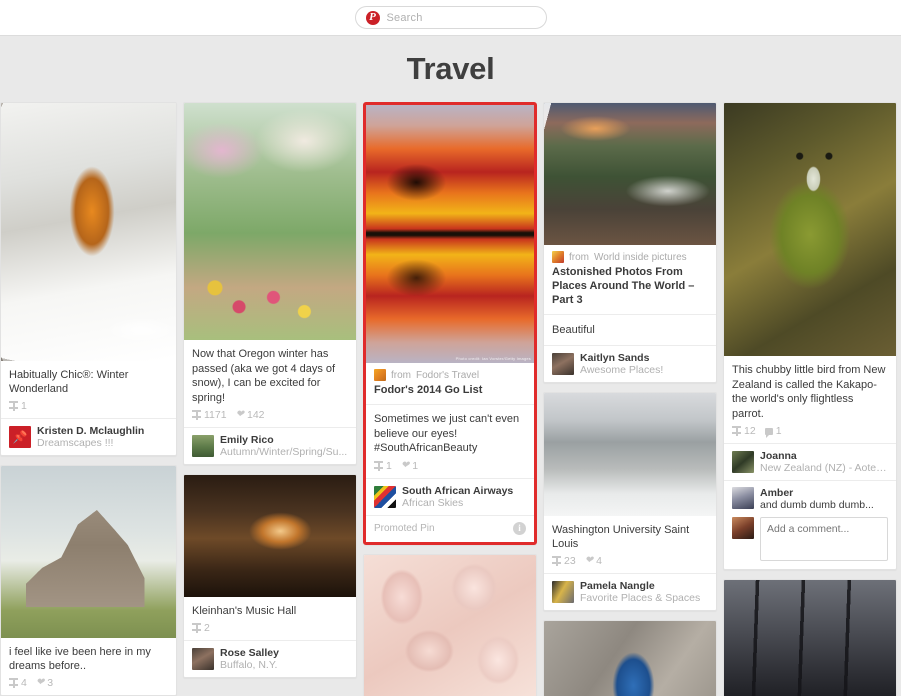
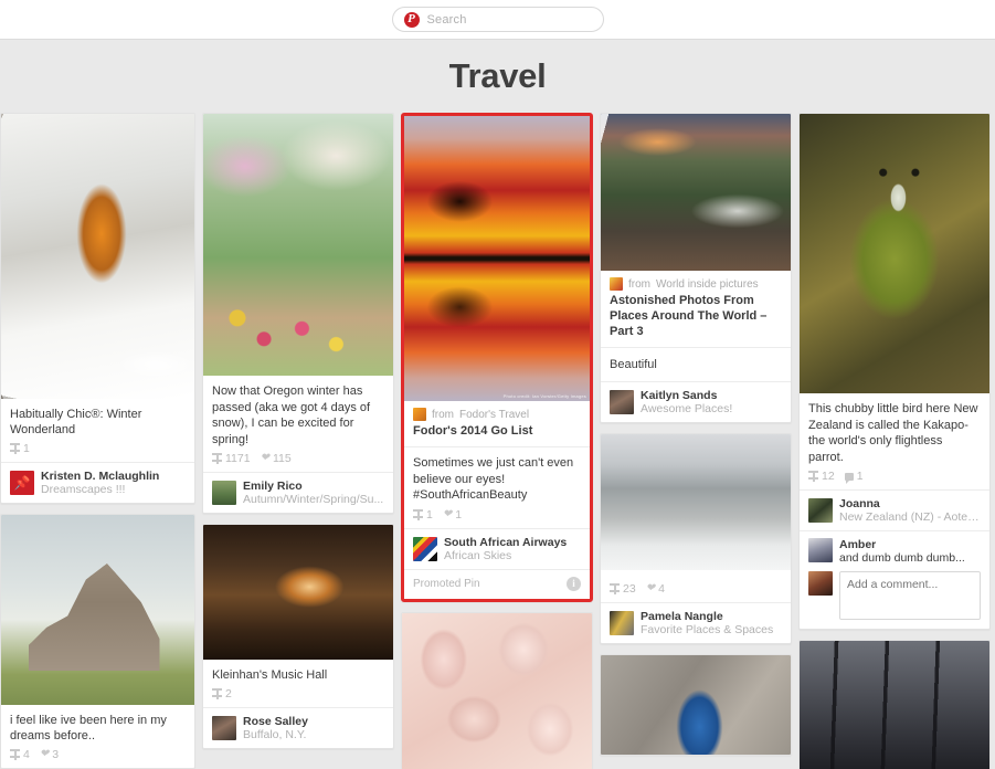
  P
  Search
  Travel
  Habitually Chic®: Winter Wonderland
  1
  📌
  Kristen D. Mclaughlin
  Dreamscapes !!!
  i feel like ive been here in my dreams before..
  4
  ❤
  3
  Now that Oregon winter has passed (aka we got 4 days of snow), I can be excited for spring!
  1171
  ❤
- 142
+ 115
  Emily Rico
  Autumn/Winter/Spring/Su...
  Kleinhan's Music Hall
  2
  Rose Salley
  Buffalo, N.Y.
  from
  Fodor's Travel
  Fodor's 2014 Go List
  Sometimes we just can't even believe our eyes! #SouthAfricanBeauty
  1
  ❤
  1
  South African Airways
  African Skies
  Promoted Pin
  i
  from
  World inside pictures
  Astonished Photos From Places Around The World – Part 3
  Beautiful
  Kaitlyn Sands
  Awesome Places!
- Washington University Saint Louis
  23
  ❤
  4
  Pamela Nangle
  Favorite Places & Spaces
- This chubby little bird from New Zealand is called the Kakapo-the world's only flightless parrot.
+ This chubby little bird here New Zealand is called the Kakapo-the world's only flightless parrot.
  12
  1
  Joanna
  New Zealand (NZ) - Aotea..
  Amber
  and dumb dumb dumb...
  Add a comment...
